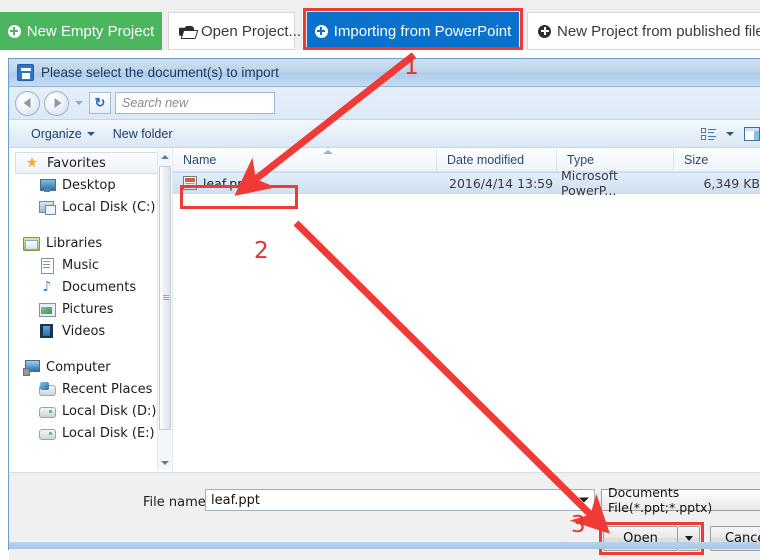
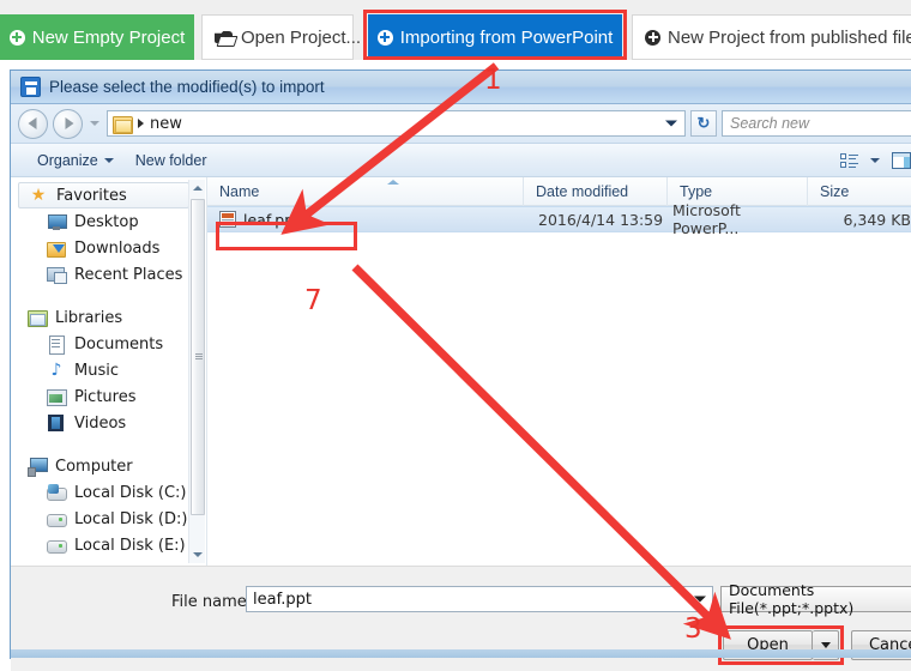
  New Empty Project
  Open Project...
  Importing from PowerPoint
  New Project from published fil
- Please select the document(s) to import
+ Please select the modified(s) to import
+ new
  ↻
  Search new
  Organize
  New folder
  ★
  Favorites
  Desktop
+ Downloads
- Local Disk (C:)
+ Recent Places
  Libraries
- Music
+ Documents
  ♪
- Documents
+ Music
  Pictures
  Videos
  Computer
- Recent Places
+ Local Disk (C:)
  Local Disk (D:)
  Local Disk (E:)
  Name
  Date modified
  Type
  Size
  leaf.ppt
  2016/4/14 13:59
  Microsoft PowerP...
  6,349 KB
  File name
  leaf.ppt
  Documents File(*.ppt;*.pptx)
  Open
  1
- 2
+ 7
  3
